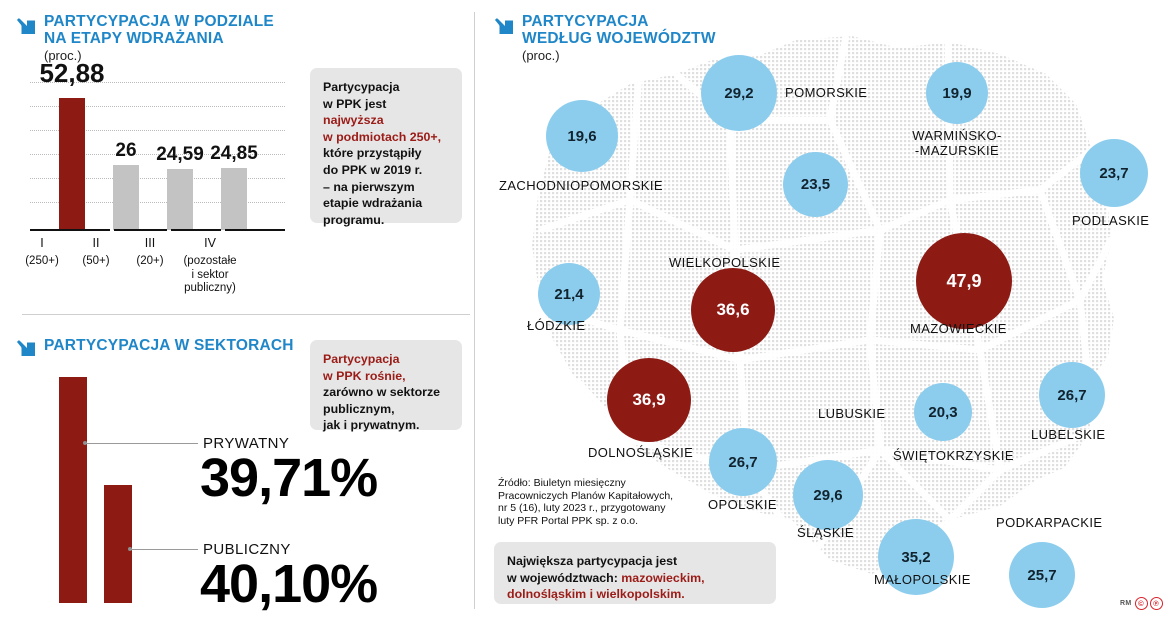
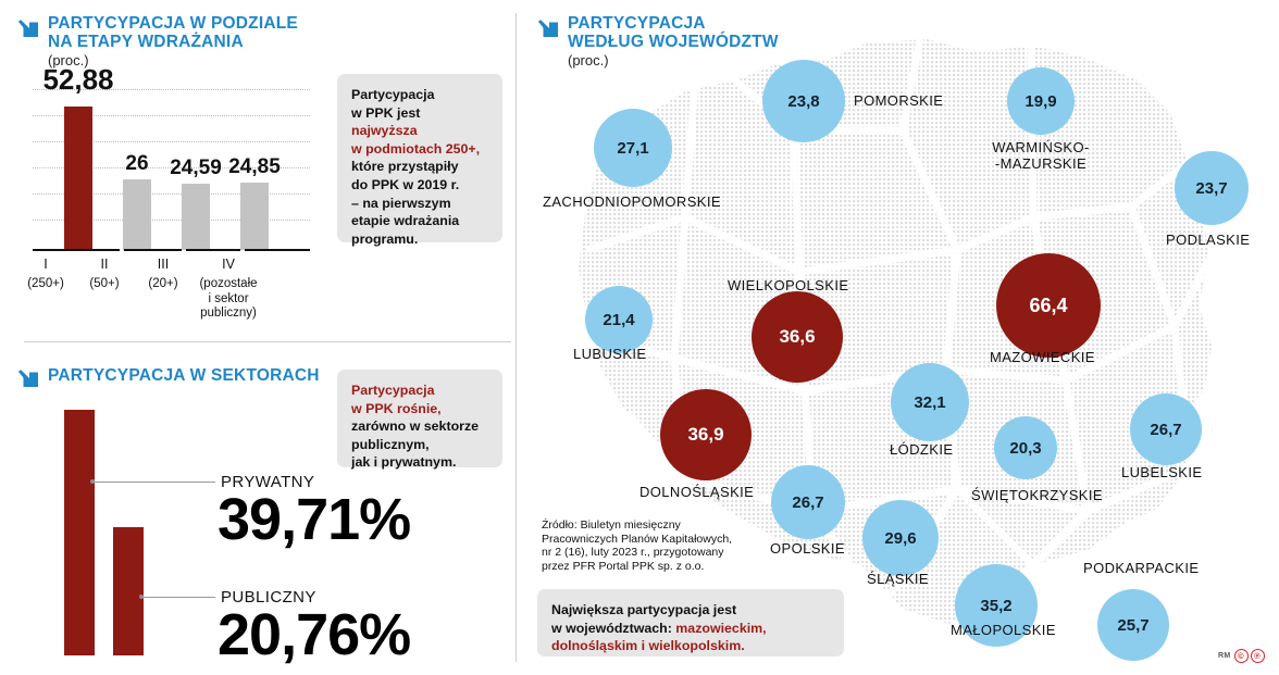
  PARTYCYPACJA W PODZIALE
  NA ETAPY WDRAŻANIA
  (proc.)
  52,88
  26
  24,59
  24,85
  I
  (250+)
  II
  (50+)
  III
  (20+)
  IV
  (pozostałe
  i sektor
  publiczny)
  Partycypacja
  w PPK jest
  najwyższa
  w podmiotach 250+,
  które przystąpiły
  do PPK w 2019 r.
  – na pierwszym
  etapie wdrażania
  programu.
  PARTYCYPACJA W SEKTORACH
  Partycypacja
  w PPK rośnie,
  zarówno w sektorze
  publicznym,
  jak i prywatnym.
  PRYWATNY
  39,71%
  PUBLICZNY
- 40,10%
+ 20,76%
  PARTYCYPACJA
  WEDŁUG WOJEWÓDZTW
  (proc.)
- 19,6
+ 27,1
  ZACHODNIOPOMORSKIE
- 29,2
+ 23,8
  POMORSKIE
  19,9
  WARMIŃSKO-
  -MAZURSKIE
  23,7
  PODLASKIE
- 23,5
  21,4
- ŁÓDZKIE
+ LUBUSKIE
  36,6
  WIELKOPOLSKIE
- 47,9
+ 66,4
  MAZOWIECKIE
  36,9
  DOLNOŚLĄSKIE
+ 32,1
- LUBUSKIE
+ ŁÓDZKIE
  26,7
  LUBELSKIE
  20,3
  ŚWIĘTOKRZYSKIE
  26,7
  OPOLSKIE
  29,6
  ŚLĄSKIE
  35,2
  MAŁOPOLSKIE
  25,7
  PODKARPACKIE
  Źródło: Biuletyn miesięczny
  Pracowniczych Planów Kapitałowych,
- nr 5 (16), luty 2023 r., przygotowany
+ nr 2 (16), luty 2023 r., przygotowany
- luty PFR Portal PPK sp. z o.o.
+ przez PFR Portal PPK sp. z o.o.
  Największa partycypacja jest
  w województwach: mazowieckim,
  dolnośląskim i wielkopolskim.
  ©
  ℗
